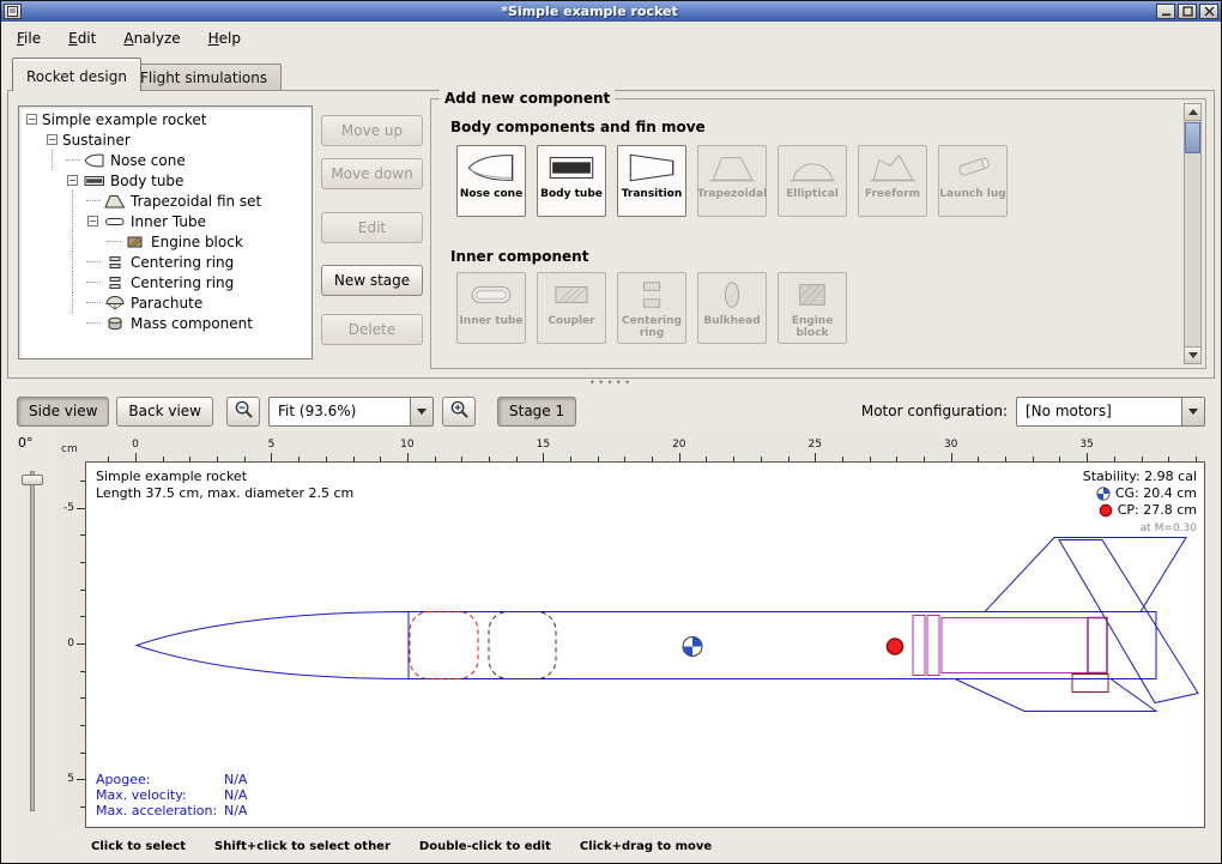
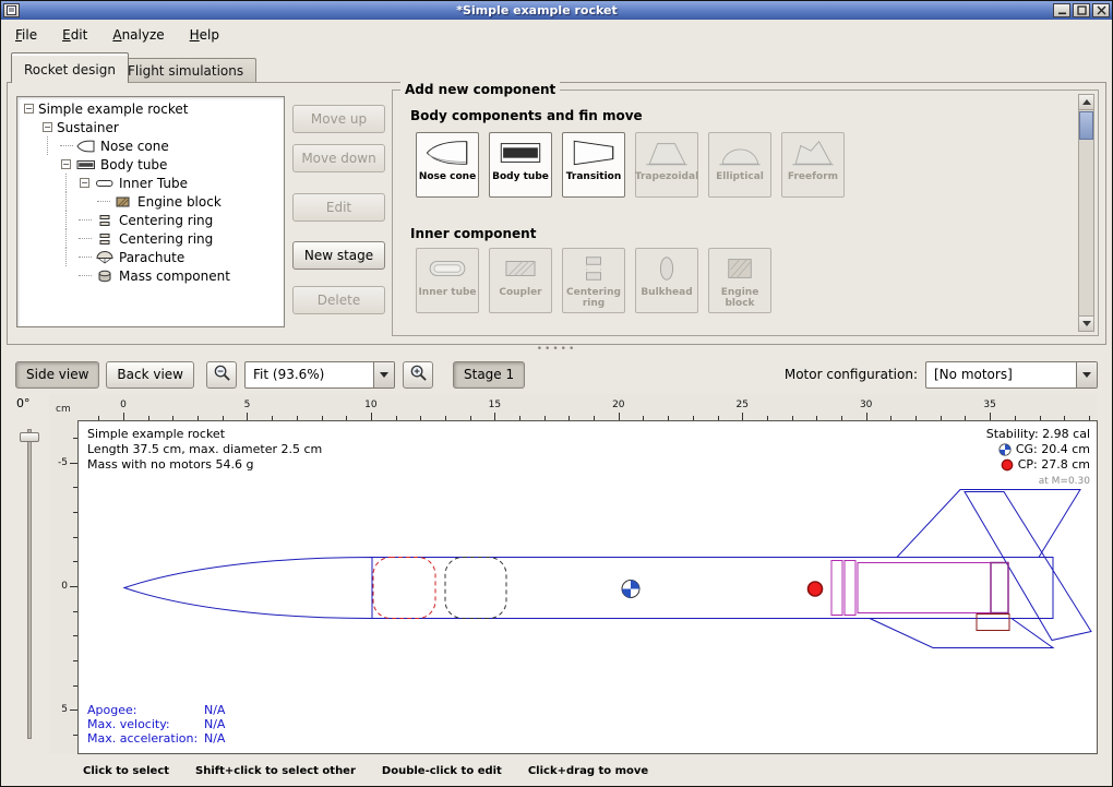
  *Simple example rocket
  File
  Edit
  Analyze
  Help
  Rocket design
  Flight simulations
  −
  Simple example rocket
  −
  Sustainer
  Nose cone
  −
  Body tube
- Trapezoidal fin set
  −
  Inner Tube
  Engine block
  Centering ring
  Centering ring
  Parachute
  Mass component
  Move up
  Move down
  Edit
  New stage
  Delete
  Add new component
  Body components and fin move
  Nose cone
  Body tube
  Transition
  Trapezoidal
  Elliptical
  Freeform
- Launch lug
  Inner component
  Inner tube
  Coupler
  Centering ring
  Bulkhead
  Engine block
  •••••
  Side view
  Back view
  Fit (93.6%)
  Stage 1
  Motor configuration:
  [No motors]
  0°
  cm
  0
  5
  10
  15
  20
  25
  30
  35
  -5
  0
  5
  Simple example rocket
  Length 37.5 cm, max. diameter 2.5 cm
+ Mass with no motors 54.6 g
  Stability: 2.98 cal
  CG: 20.4 cm
  CP: 27.8 cm
  at M=0.30
  Apogee:
  N/A
  Max. velocity:
  N/A
  Max. acceleration:
  N/A
  Click to select
  Shift+click to select other
  Double-click to edit
  Click+drag to move
